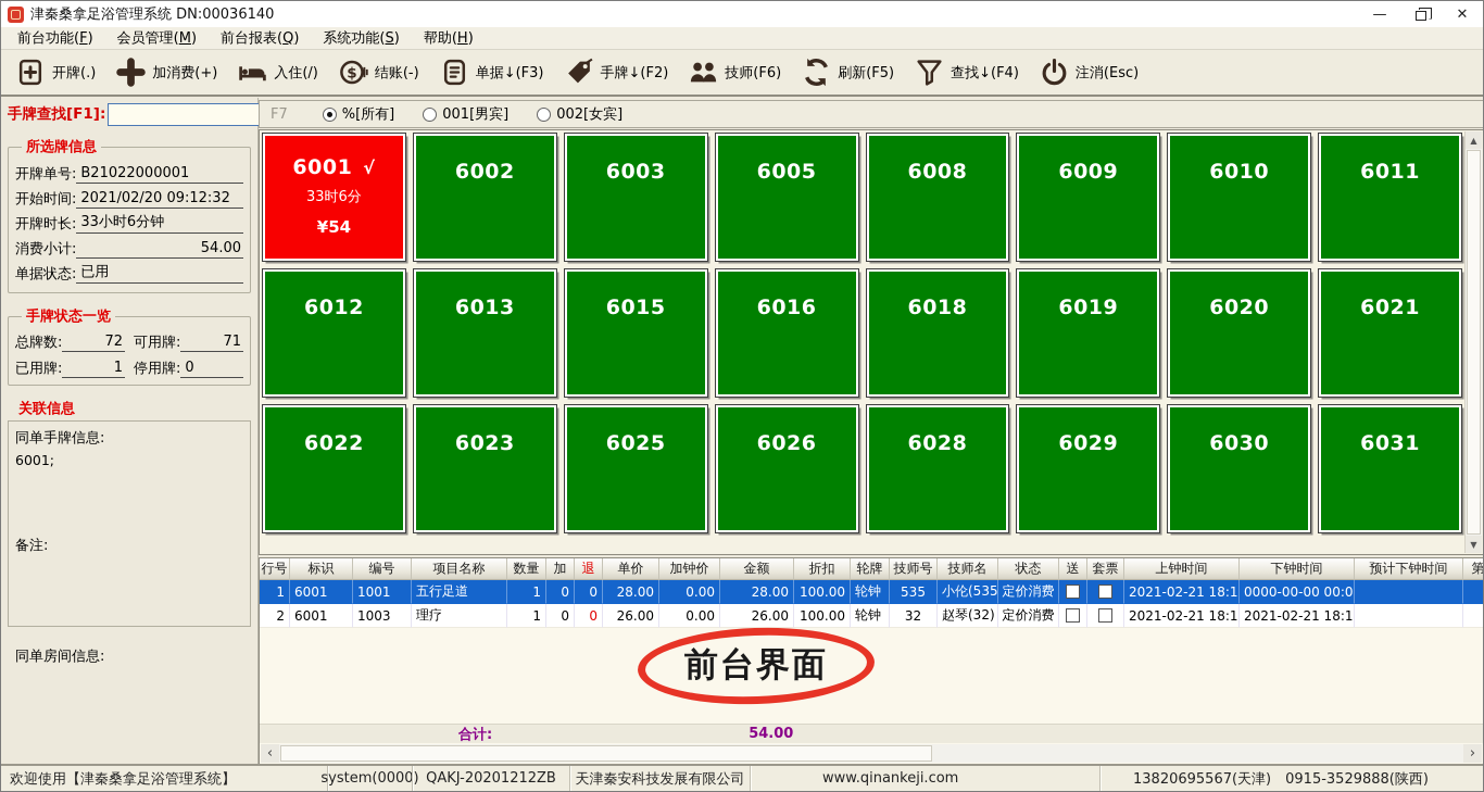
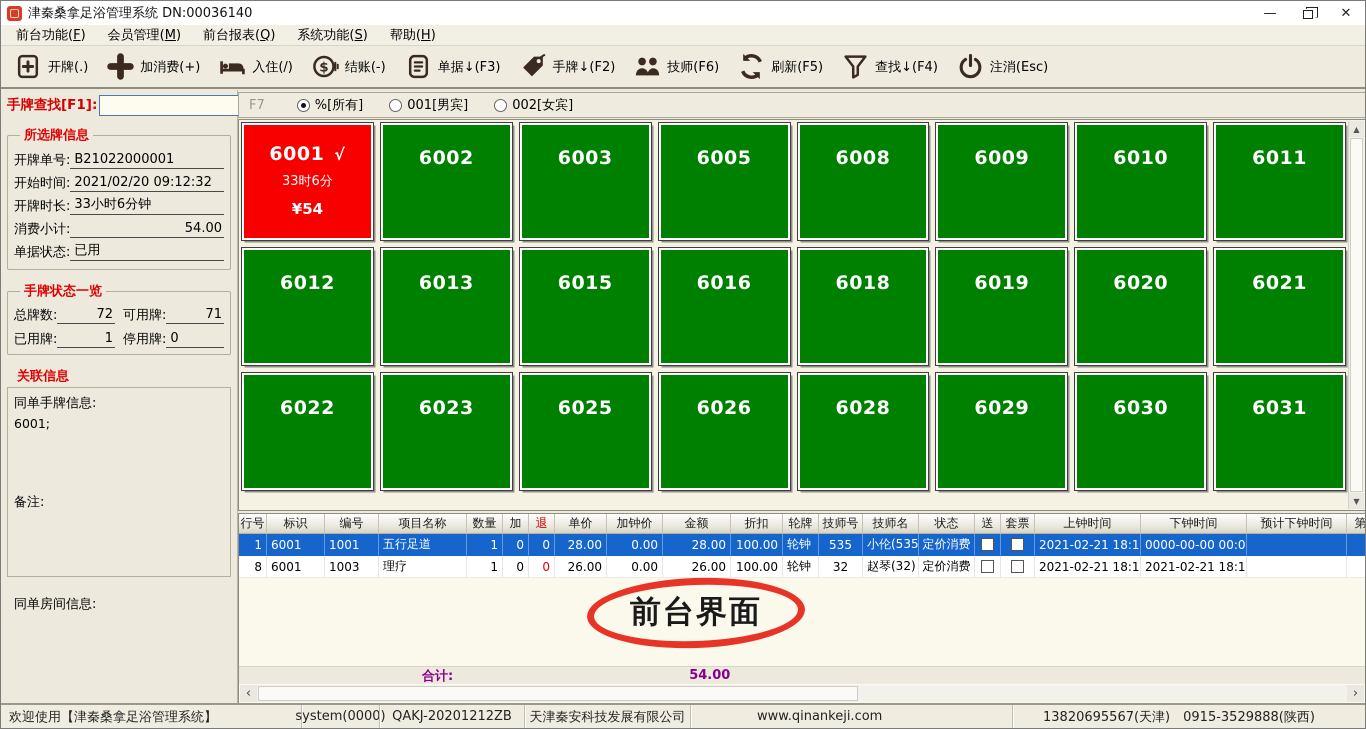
  津秦桑拿足浴管理系统 DN:00036140
  —
  ✕
  前台功能(F)
  会员管理(M)
  前台报表(Q)
  系统功能(S)
  帮助(H)
  开牌(.)
  加消费(+)
  入住(/)
  $
  结账(-)
  单据↓(F3)
  手牌↓(F2)
  技师(F6)
  刷新(F5)
  查找↓(F4)
  注消(Esc)
  手牌查找[F1]:
  所选牌信息
  开牌单号:
  B21022000001
  开始时间:
  2021/02/20 09:12:32
  开牌时长:
  33小时6分钟
  消费小计:
  54.00
  单据状态:
  已用
  手牌状态一览
  总牌数:
  72
  可用牌:
  71
  已用牌:
  1
  停用牌:
  0
  关联信息
  同单手牌信息:
  6001;
  备注:
  同单房间信息:
  F7
  %[所有]
  001[男宾]
  002[女宾]
  6001 √
  33时6分
  ¥54
  6002
  6003
  6005
  6008
  6009
  6010
  6011
  6012
  6013
  6015
  6016
  6018
  6019
  6020
  6021
  6022
  6023
  6025
  6026
  6028
  6029
  6030
  6031
  ▲
  ▼
  行号
  标识
  编号
  项目名称
  数量
  加
  退
  单价
  加钟价
  金额
  折扣
  轮牌
  技师号
  技师名
  状态
  送
  套票
  上钟时间
  下钟时间
  预计下钟时间
  1
  6001
  1001
  五行足道
  1
  0
  0
  28.00
  0.00
  28.00
  100.00
  轮钟
  535
  小伦(535
  定价消费
  2021-02-21 18:1
  0000-00-00 00:0
- 2
+ 8
  6001
  1003
  理疗
  1
  0
  0
  26.00
  0.00
  26.00
  100.00
  轮钟
  32
  赵琴(32)
  定价消费
  2021-02-21 18:1
  2021-02-21 18:1
  前台界面
  合计:
  54.00
  ‹
  ›
  欢迎使用【津秦桑拿足浴管理系统】
  system(0000
  QAKJ-20201212ZB
  天津秦安科技发展有限公司
  www.qinankeji.com
  13820695567(天津) 0915-3529888(陕西)
